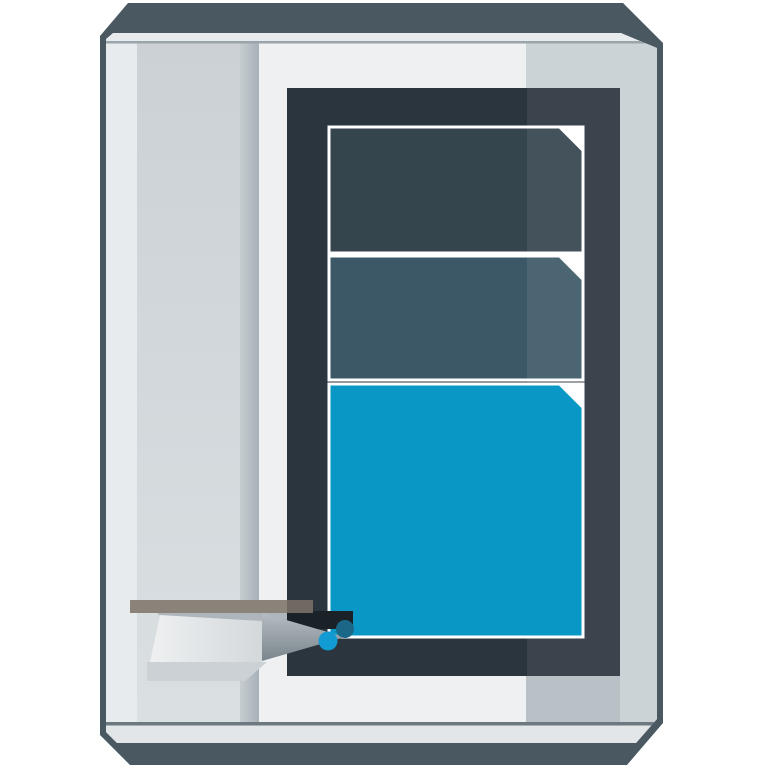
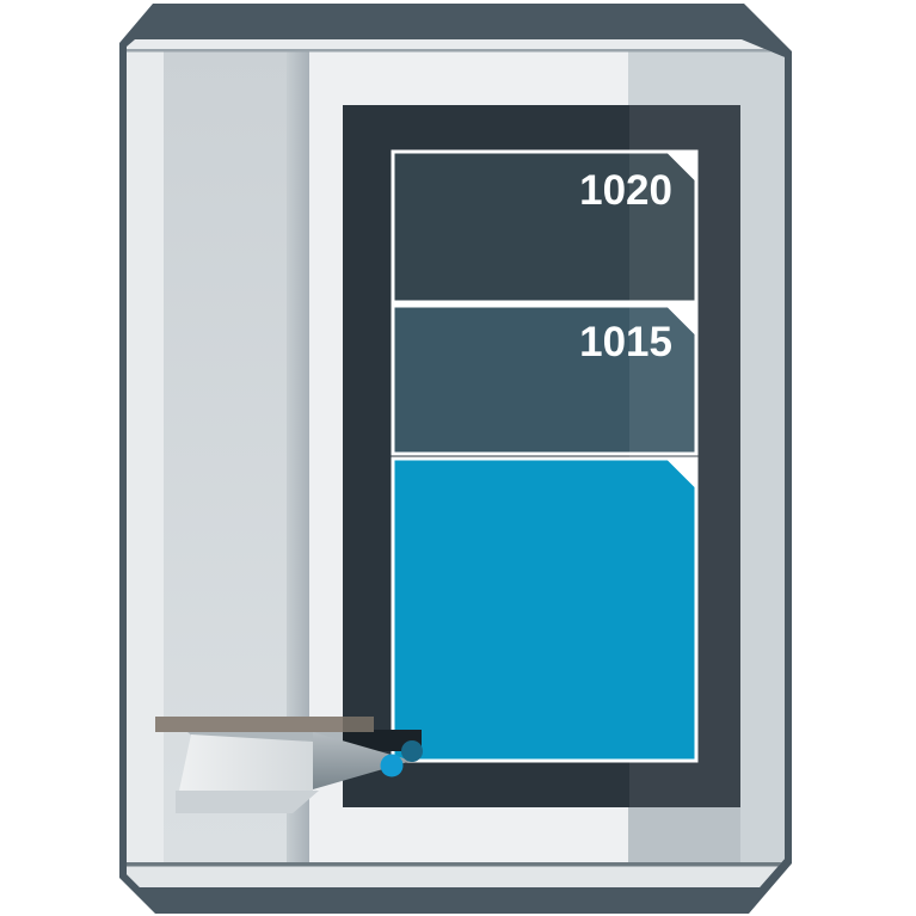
+ 1020
+ 1015
